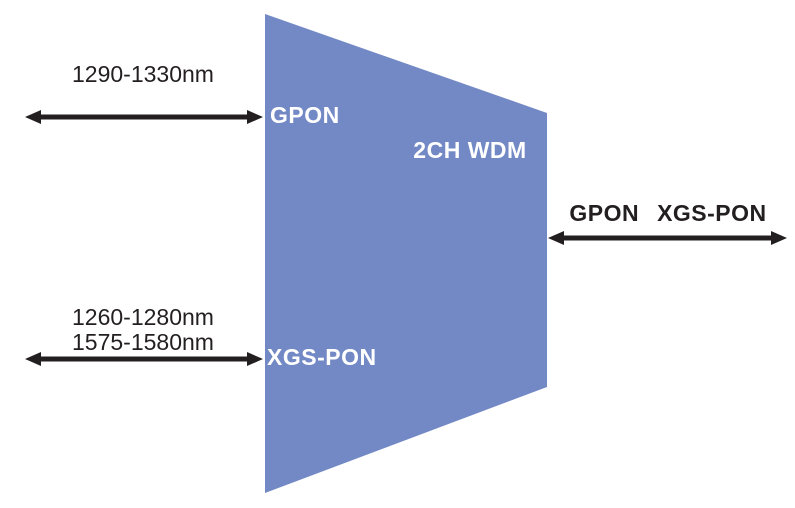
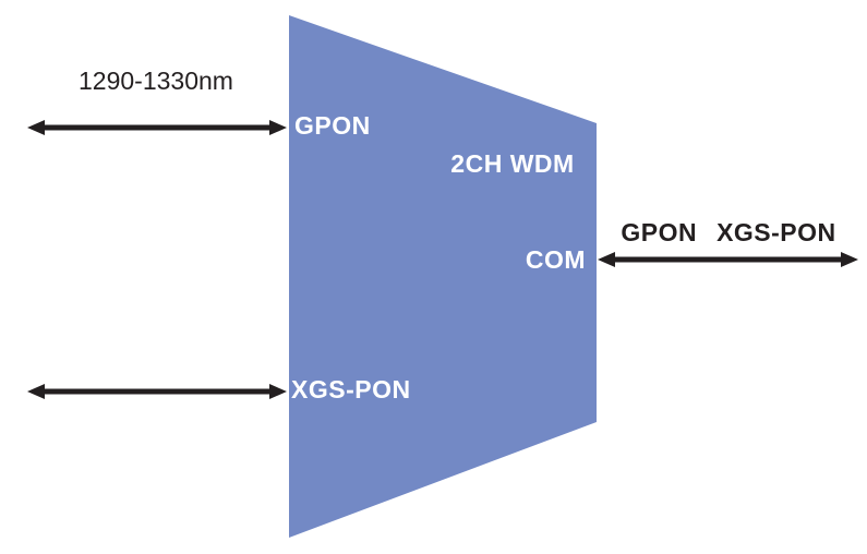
  1290-1330nm
- 1260-1280nm
- 1575-1580nm
  GPON
  XGS-PON
  2CH WDM
+ COM
  GPON
  XGS-PON
